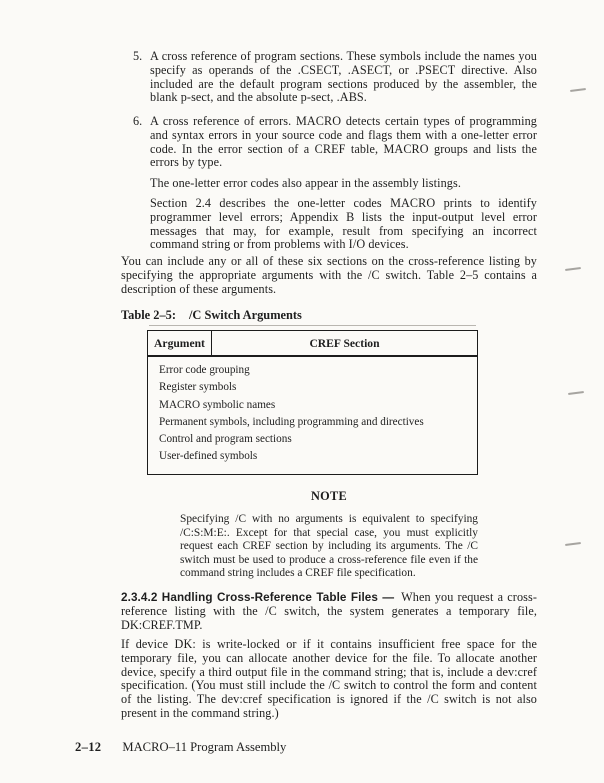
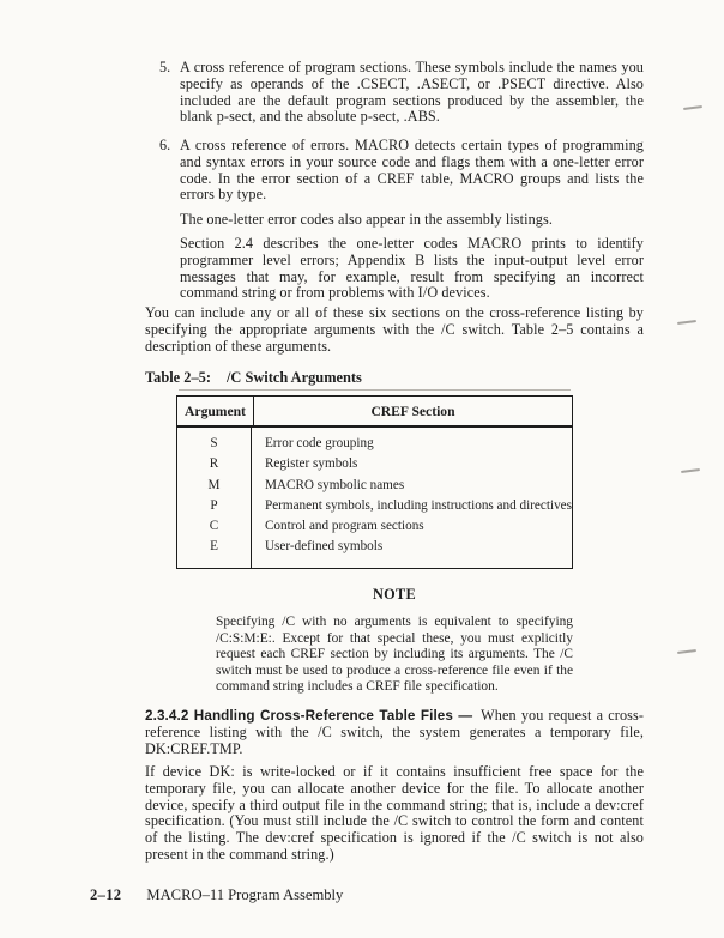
  5.
  A cross reference of program sections. These symbols include the names you specify as operands of the .CSECT, .ASECT, or .PSECT directive. Also included are the default program sections produced by the assembler, the blank p-sect, and the absolute p-sect, .ABS.
  6.
  A cross reference of errors. MACRO detects certain types of programming and syntax errors in your source code and flags them with a one-letter error code. In the error section of a CREF table, MACRO groups and lists the errors by type.
  The one-letter error codes also appear in the assembly listings.
  Section 2.4 describes the one-letter codes MACRO prints to identify programmer level errors; Appendix B lists the input-output level error messages that may, for example, result from specifying an incorrect command string or from problems with I/O devices.
  You can include any or all of these six sections on the cross-reference listing by specifying the appropriate arguments with the /C switch. Table 2–5 contains a description of these arguments.
  Table 2–5: /C Switch Arguments
  Argument
  CREF Section
+ S
+ R
+ M
+ P
+ C
+ E
  Error code grouping
  Register symbols
  MACRO symbolic names
- Permanent symbols, including programming and directives
+ Permanent symbols, including instructions and directives
  Control and program sections
  User-defined symbols
  NOTE
- Specifying /C with no arguments is equivalent to specifying /C:S:M:E:. Except for that special case, you must explicitly request each CREF section by including its arguments. The /C switch must be used to produce a cross-reference file even if the command string includes a CREF file specification.
+ Specifying /C with no arguments is equivalent to specifying /C:S:M:E:. Except for that special these, you must explicitly request each CREF section by including its arguments. The /C switch must be used to produce a cross-reference file even if the command string includes a CREF file specification.
  2.3.4.2 Handling Cross-Reference Table Files — When you request a cross-reference listing with the /C switch, the system generates a temporary file, DK:CREF.TMP.
  If device DK: is write-locked or if it contains insufficient free space for the temporary file, you can allocate another device for the file. To allocate another device, specify a third output file in the command string; that is, include a dev:cref specification. (You must still include the /C switch to control the form and content of the listing. The dev:cref specification is ignored if the /C switch is not also present in the command string.)
  2–12 MACRO–11 Program Assembly
